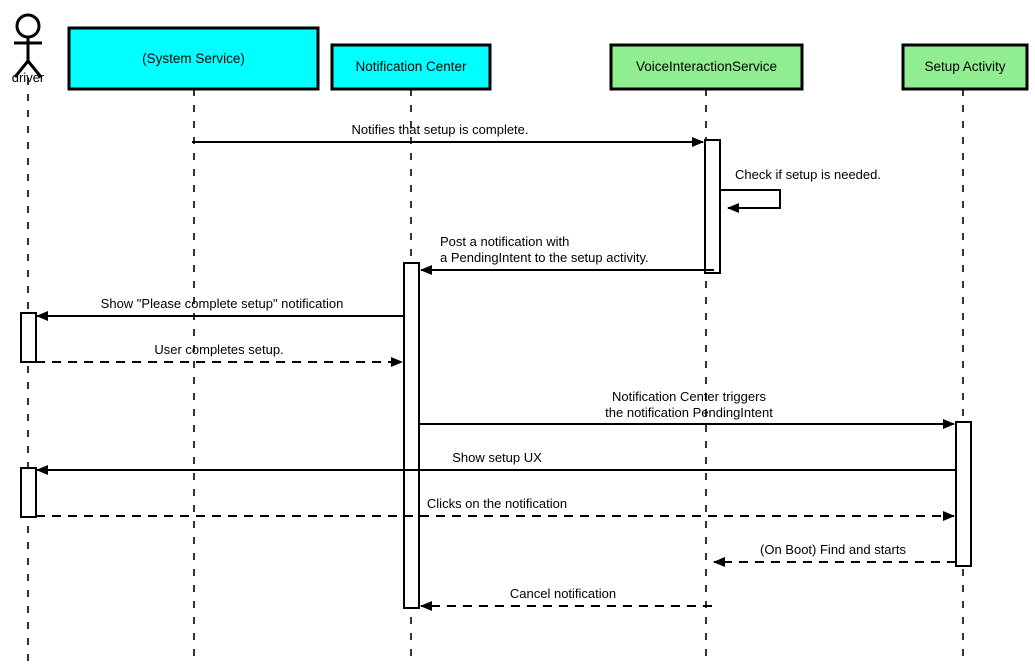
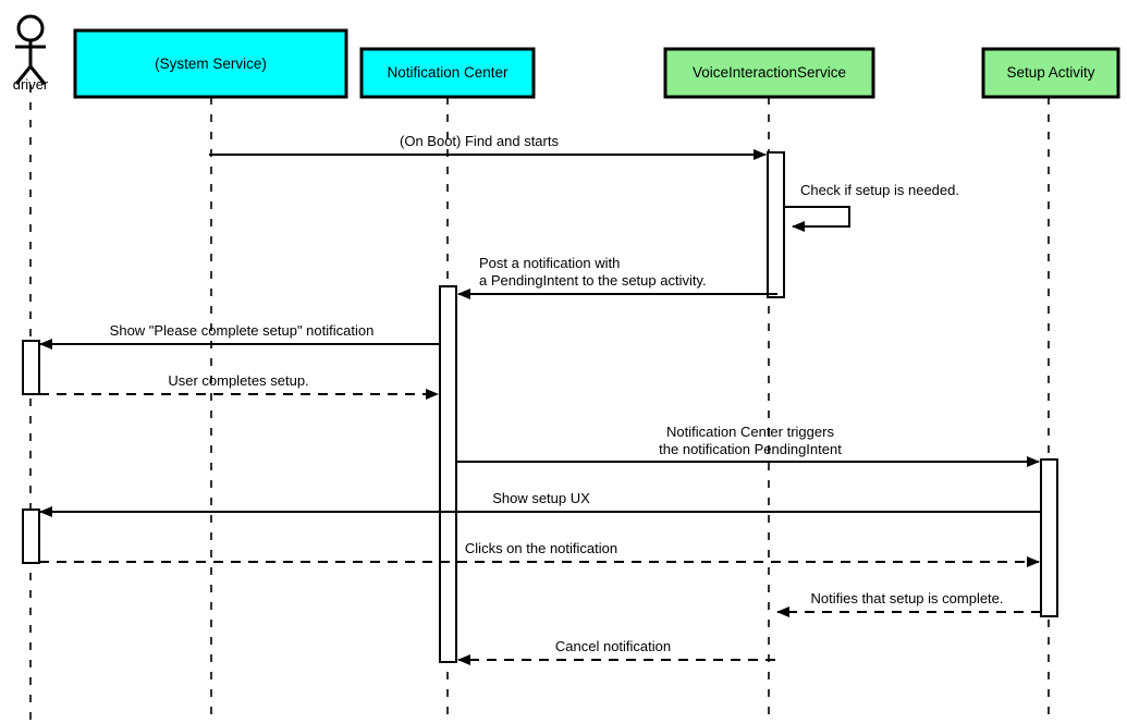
  (System Service)
  Notification Center
  VoiceInteractionService
  Setup Activity
- Notifies that setup is complete.
+ (On Boot) Find and starts
  Check if setup is needed.
  Post a notification with
  a PendingIntent to the setup activity.
  Show "Please complete setup" notification
  User completes setup.
  Notification Center triggers
  the notification PendingIntent
  Show setup UX
  Clicks on the notification
- (On Boot) Find and starts
+ Notifies that setup is complete.
  Cancel notification
  driver
